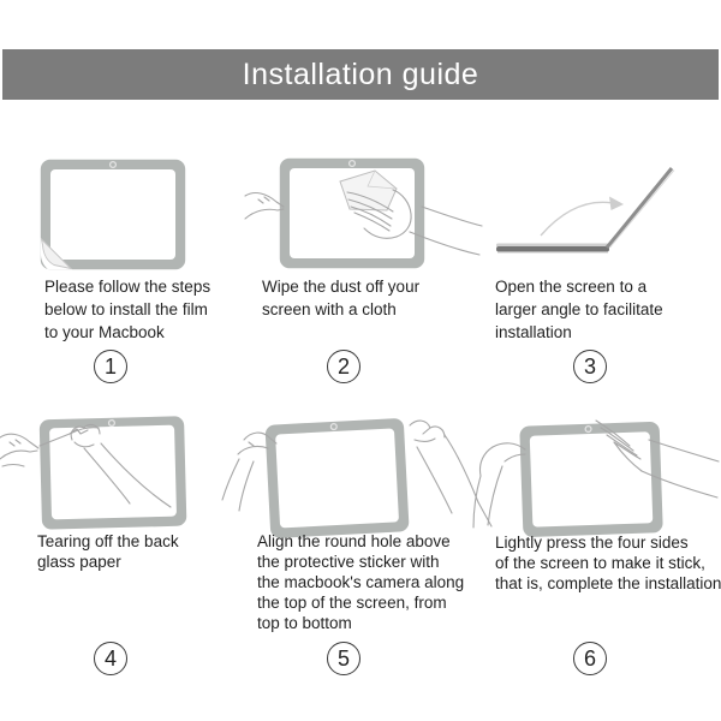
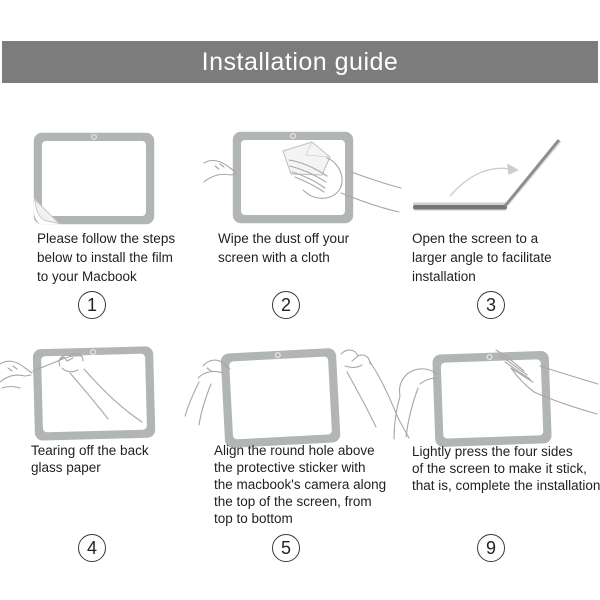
  Installation guide
  Please follow the steps
  below to install the film
  to your Macbook
  1
  Wipe the dust off your
  screen with a cloth
  2
  Open the screen to a
  larger angle to facilitate
  installation
  3
  Tearing off the back
  glass paper
  4
  Align the round hole above
  the protective sticker with
  the macbook's camera along
  the top of the screen, from
  top to bottom
  5
  Lightly press the four sides
  of the screen to make it stick,
  that is, complete the installation
- 6
+ 9
